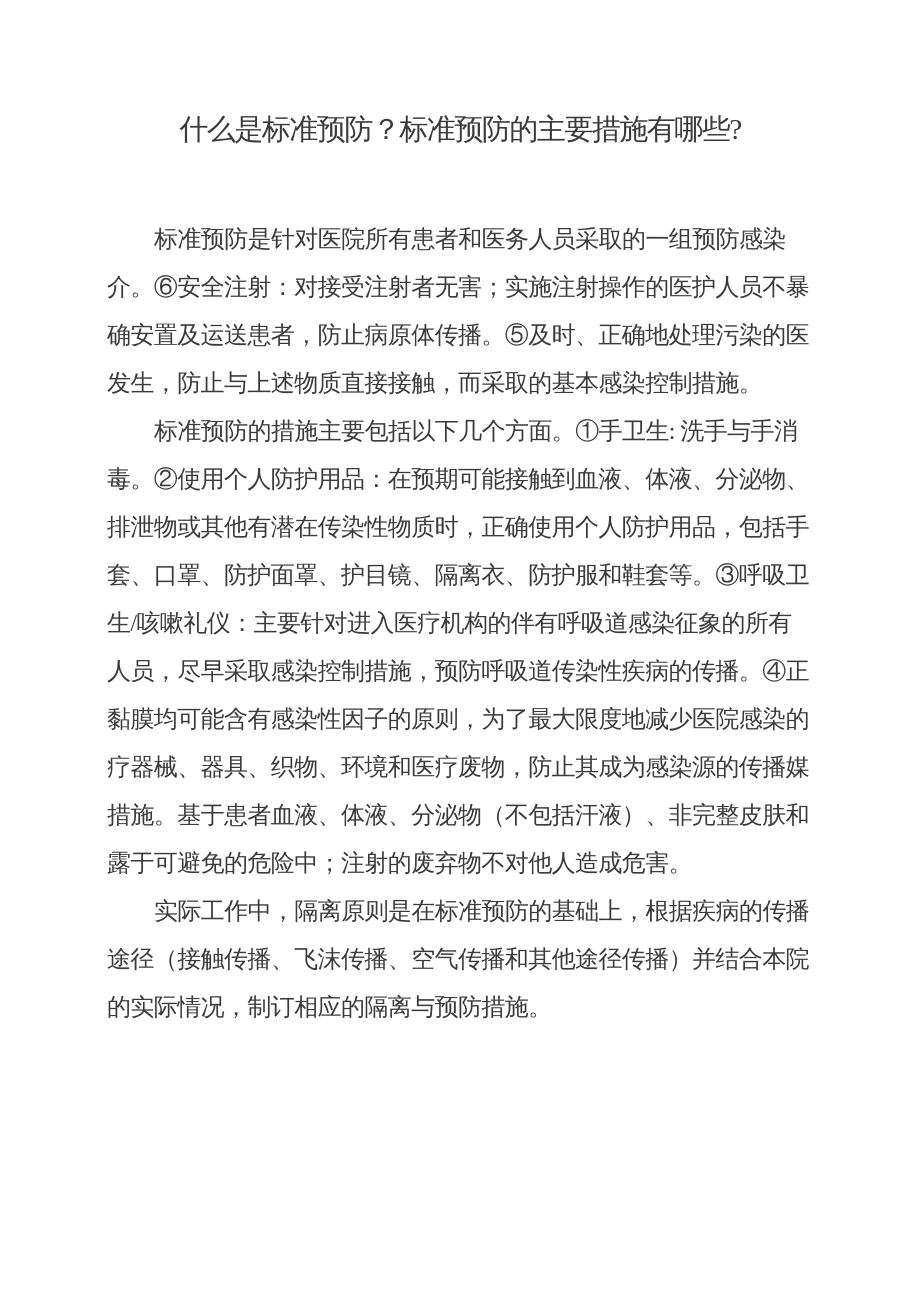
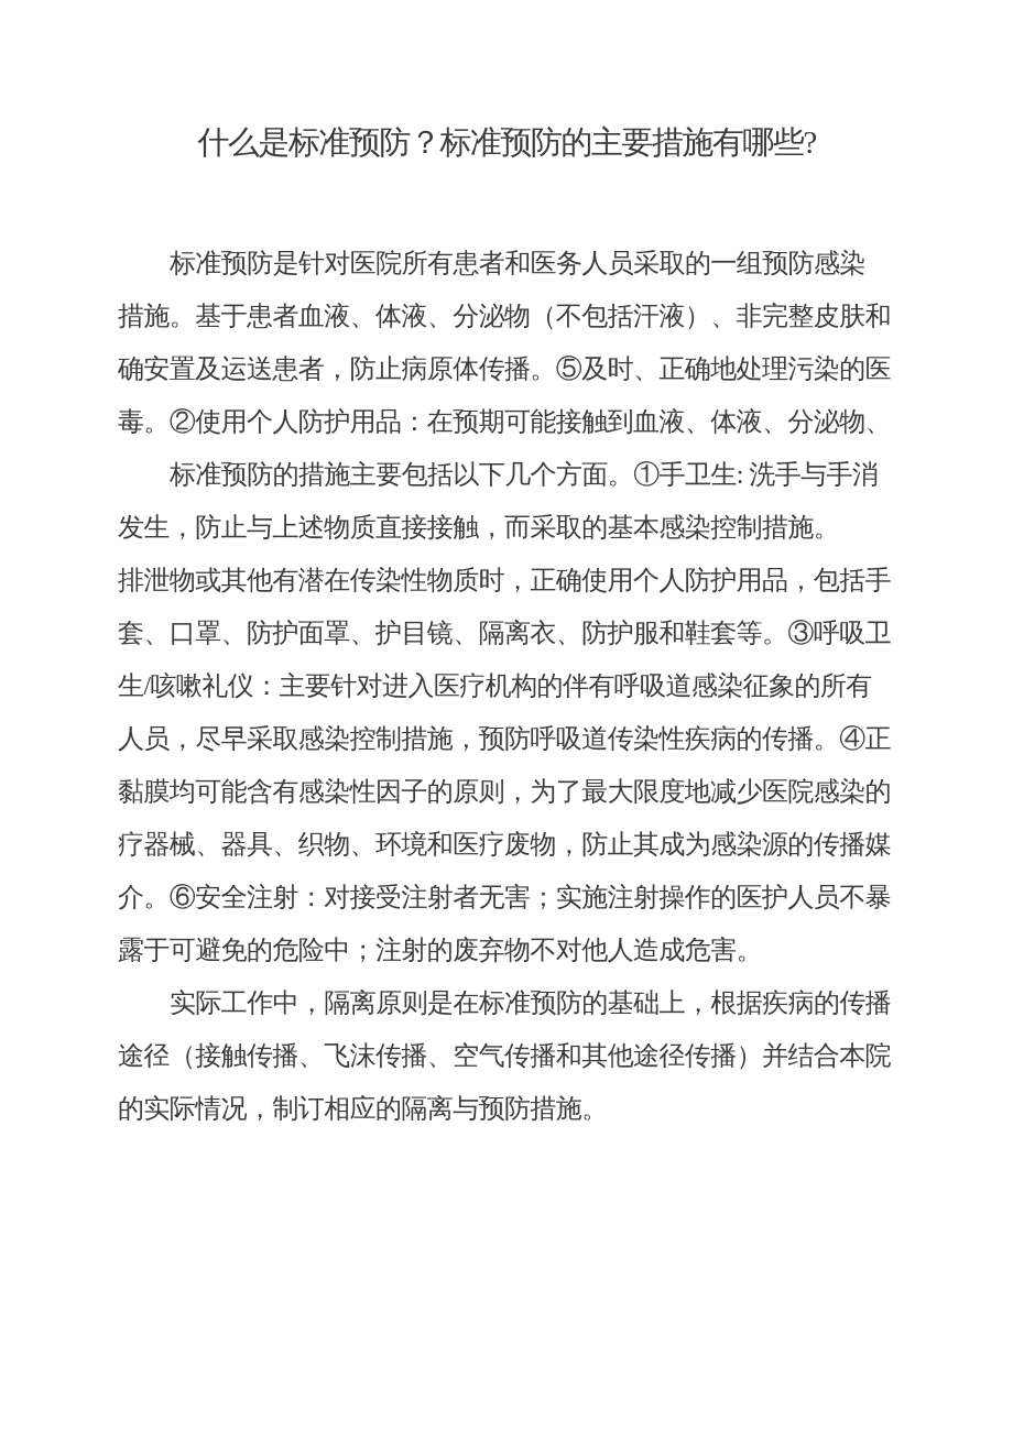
  什么是标准预防？标准预防的主要措施有哪些?
  标准预防是针对医院所有患者和医务人员采取的一组预防感染
- 介。⑥安全注射：对接受注射者无害；实施注射操作的医护人员不暴
+ 措施。基于患者血液、体液、分泌物（不包括汗液）、非完整皮肤和
  确安置及运送患者，防止病原体传播。⑤及时、正确地处理污染的医
- 发生，防止与上述物质直接接触，而采取的基本感染控制措施。
+ 毒。②使用个人防护用品：在预期可能接触到血液、体液、分泌物、
  标准预防的措施主要包括以下几个方面。①手卫生: 洗手与手消
- 毒。②使用个人防护用品：在预期可能接触到血液、体液、分泌物、
+ 发生，防止与上述物质直接接触，而采取的基本感染控制措施。
  排泄物或其他有潜在传染性物质时，正确使用个人防护用品，包括手
  套、口罩、防护面罩、护目镜、隔离衣、防护服和鞋套等。③呼吸卫
  生/咳嗽礼仪：主要针对进入医疗机构的伴有呼吸道感染征象的所有
  人员，尽早采取感染控制措施，预防呼吸道传染性疾病的传播。④正
  黏膜均可能含有感染性因子的原则，为了最大限度地减少医院感染的
  疗器械、器具、织物、环境和医疗废物，防止其成为感染源的传播媒
- 措施。基于患者血液、体液、分泌物（不包括汗液）、非完整皮肤和
+ 介。⑥安全注射：对接受注射者无害；实施注射操作的医护人员不暴
  露于可避免的危险中；注射的废弃物不对他人造成危害。
  实际工作中，隔离原则是在标准预防的基础上，根据疾病的传播
  途径（接触传播、飞沫传播、空气传播和其他途径传播）并结合本院
  的实际情况，制订相应的隔离与预防措施。
